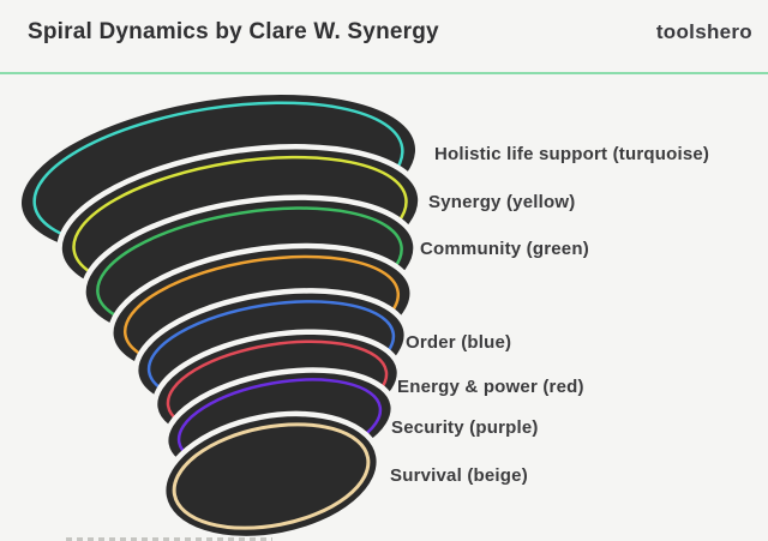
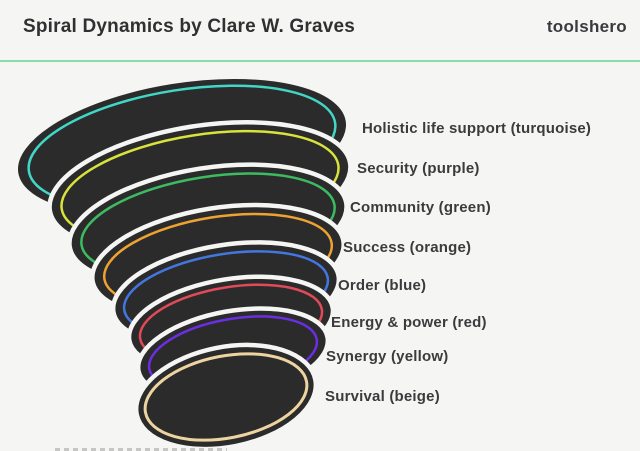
  Holistic life support (turquoise)
- Synergy (yellow)
+ Security (purple)
  Community (green)
+ Success (orange)
  Order (blue)
  Energy & power (red)
- Security (purple)
+ Synergy (yellow)
  Survival (beige)
- Spiral Dynamics by Clare W. Synergy
+ Spiral Dynamics by Clare W. Graves
  toolshero
